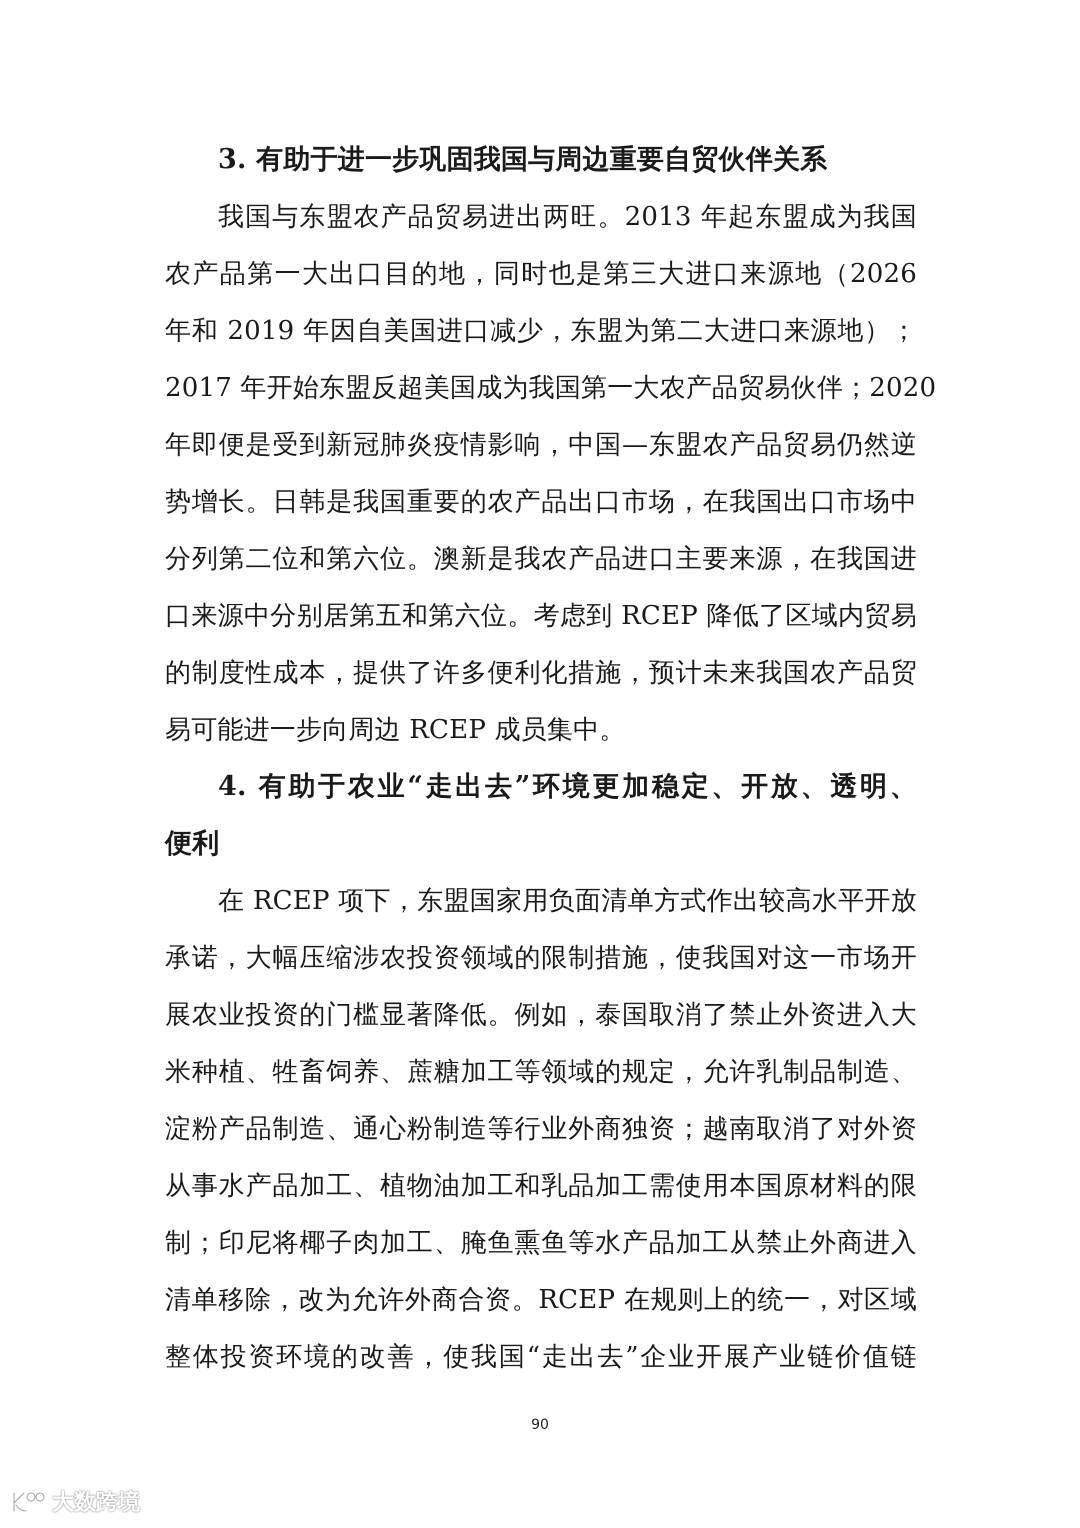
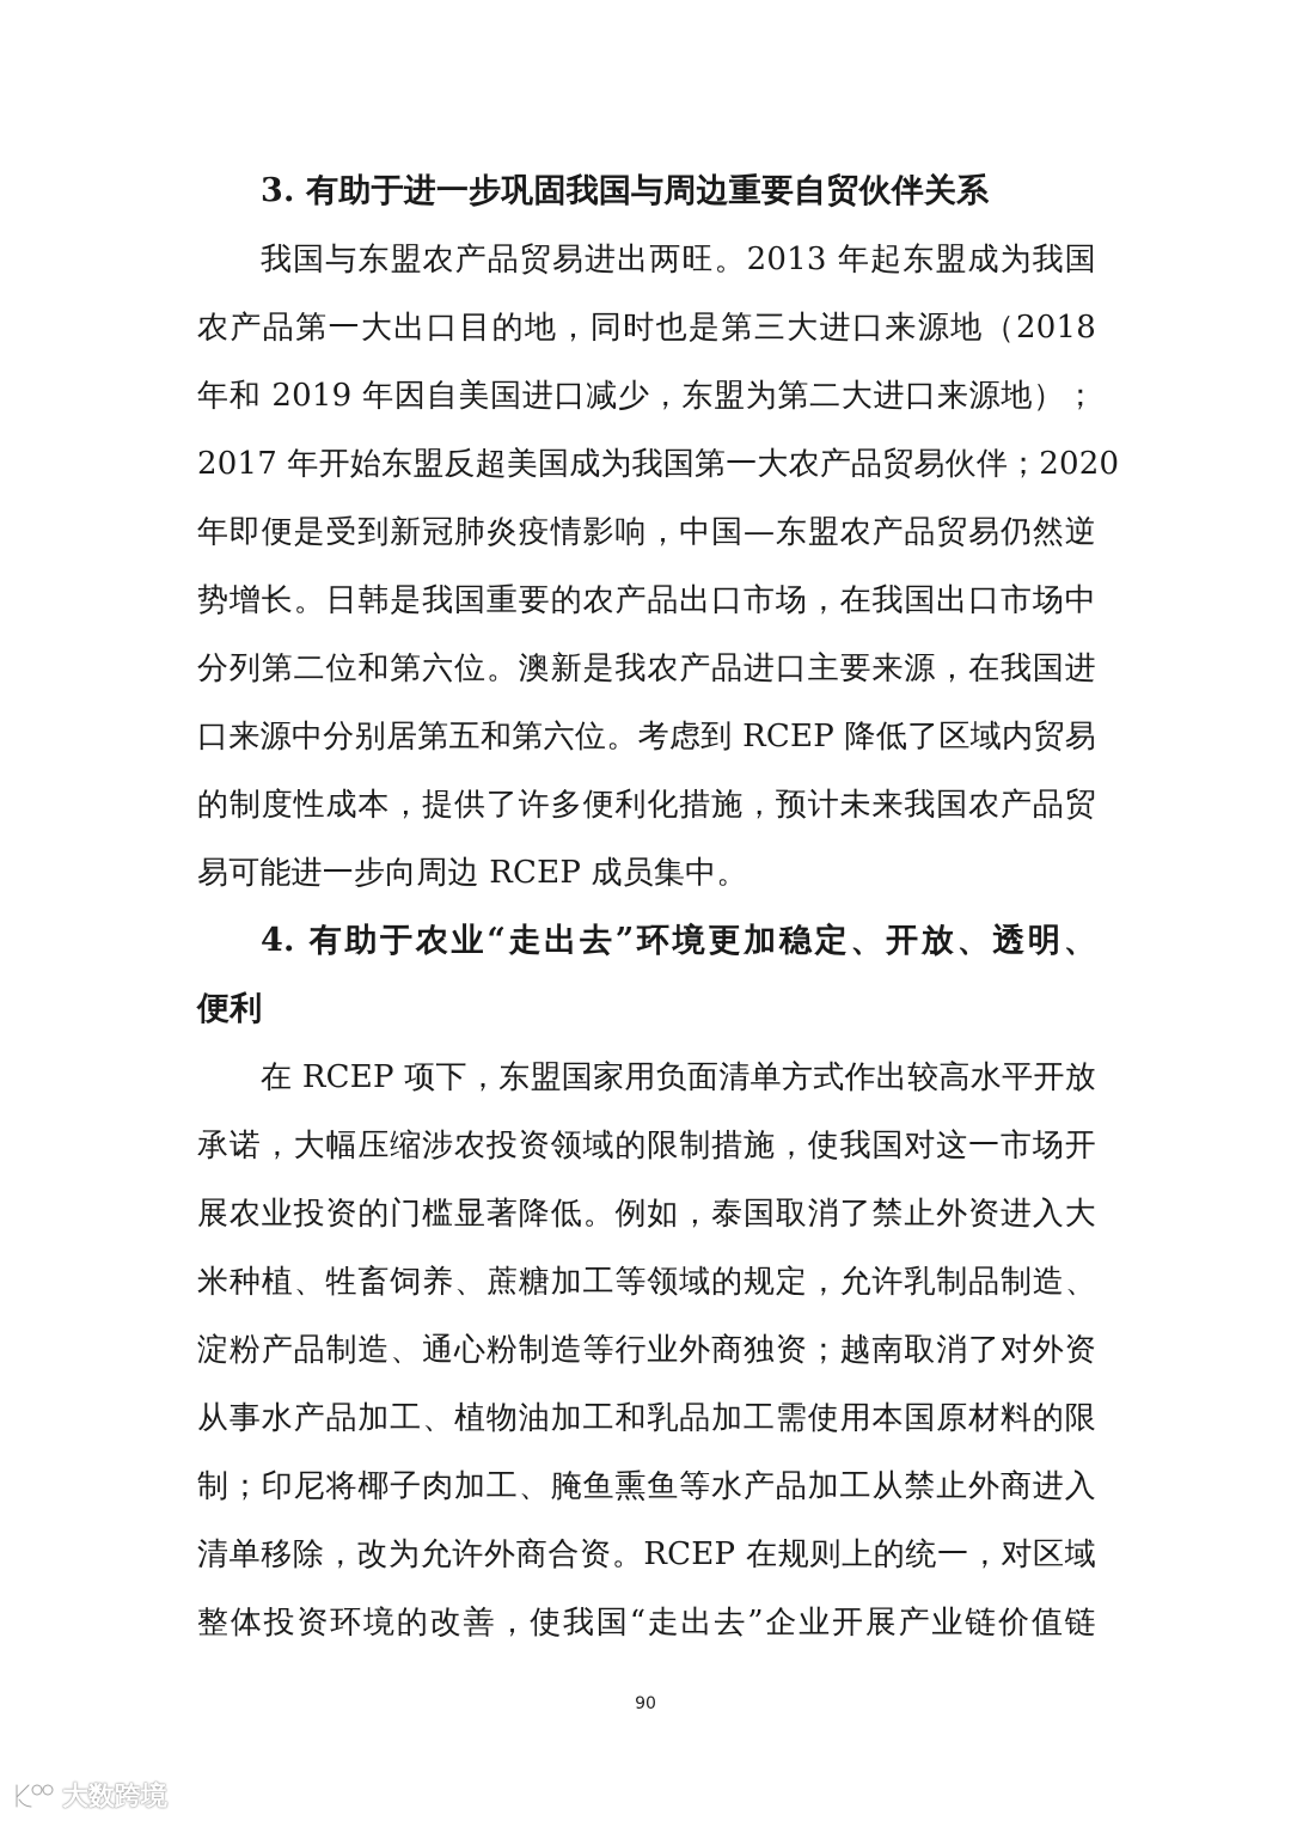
  3. 有助于进一步巩固我国与周边重要自贸伙伴关系
  我国与东盟农产品贸易进出两旺。2013 年起东盟成为我国
- 农产品第一大出口目的地，同时也是第三大进口来源地（2026
+ 农产品第一大出口目的地，同时也是第三大进口来源地（2018
  年和 2019 年因自美国进口减少，东盟为第二大进口来源地）；
  2017 年开始东盟反超美国成为我国第一大农产品贸易伙伴；2020
  年即便是受到新冠肺炎疫情影响，中国—东盟农产品贸易仍然逆
  势增长。日韩是我国重要的农产品出口市场，在我国出口市场中
  分列第二位和第六位。澳新是我农产品进口主要来源，在我国进
  口来源中分别居第五和第六位。考虑到 RCEP 降低了区域内贸易
  的制度性成本，提供了许多便利化措施，预计未来我国农产品贸
  易可能进一步向周边 RCEP 成员集中。
  4. 有助于农业“走出去”环境更加稳定、开放、透明、
  便利
  在 RCEP 项下，东盟国家用负面清单方式作出较高水平开放
  承诺，大幅压缩涉农投资领域的限制措施，使我国对这一市场开
  展农业投资的门槛显著降低。例如，泰国取消了禁止外资进入大
  米种植、牲畜饲养、蔗糖加工等领域的规定，允许乳制品制造、
  淀粉产品制造、通心粉制造等行业外商独资；越南取消了对外资
  从事水产品加工、植物油加工和乳品加工需使用本国原材料的限
  制；印尼将椰子肉加工、腌鱼熏鱼等水产品加工从禁止外商进入
  清单移除，改为允许外商合资。RCEP 在规则上的统一，对区域
  整体投资环境的改善，使我国“走出去”企业开展产业链价值链
  90
  大数跨境
